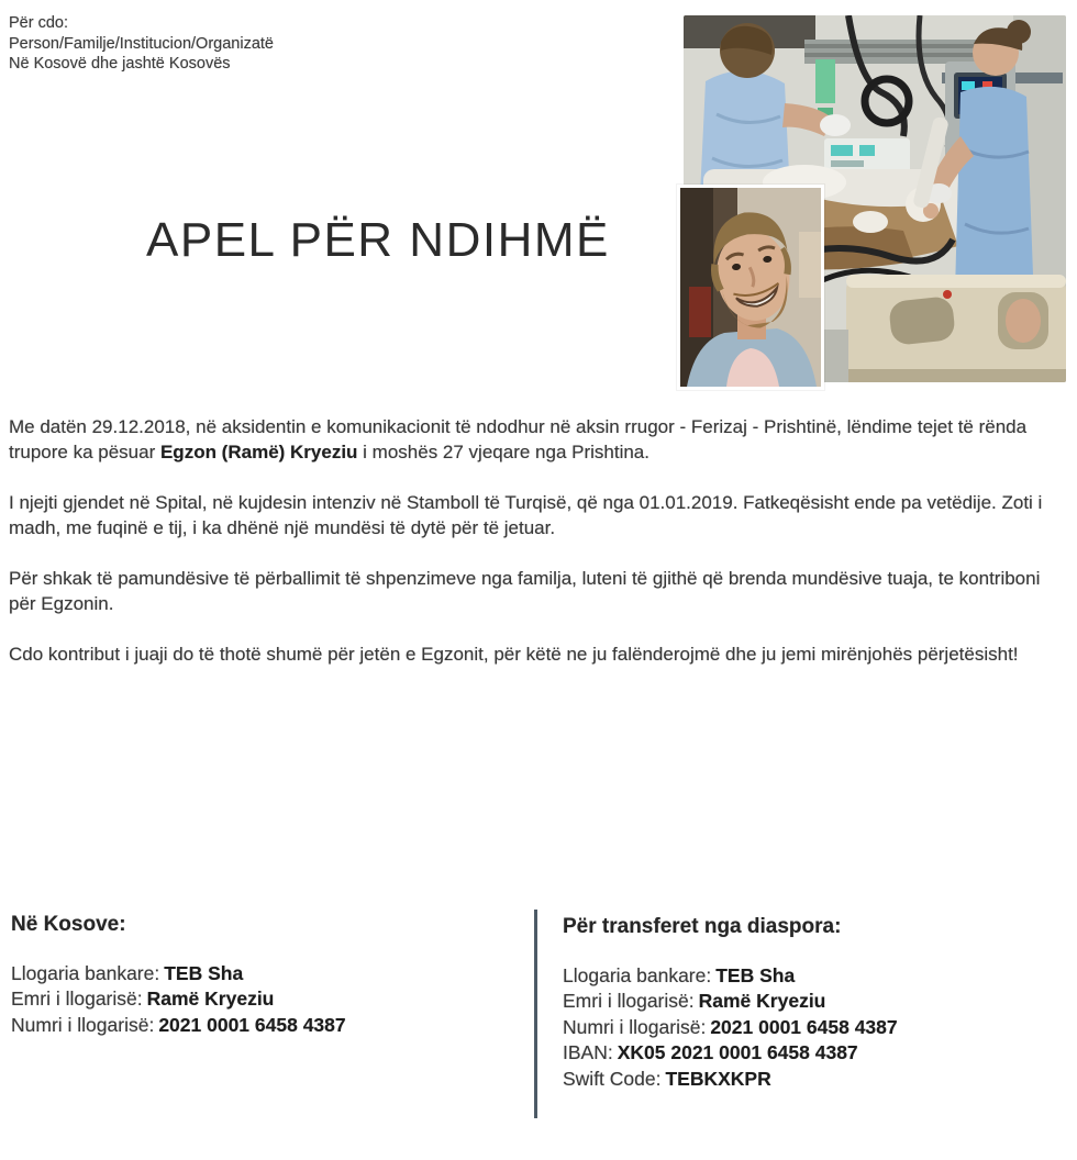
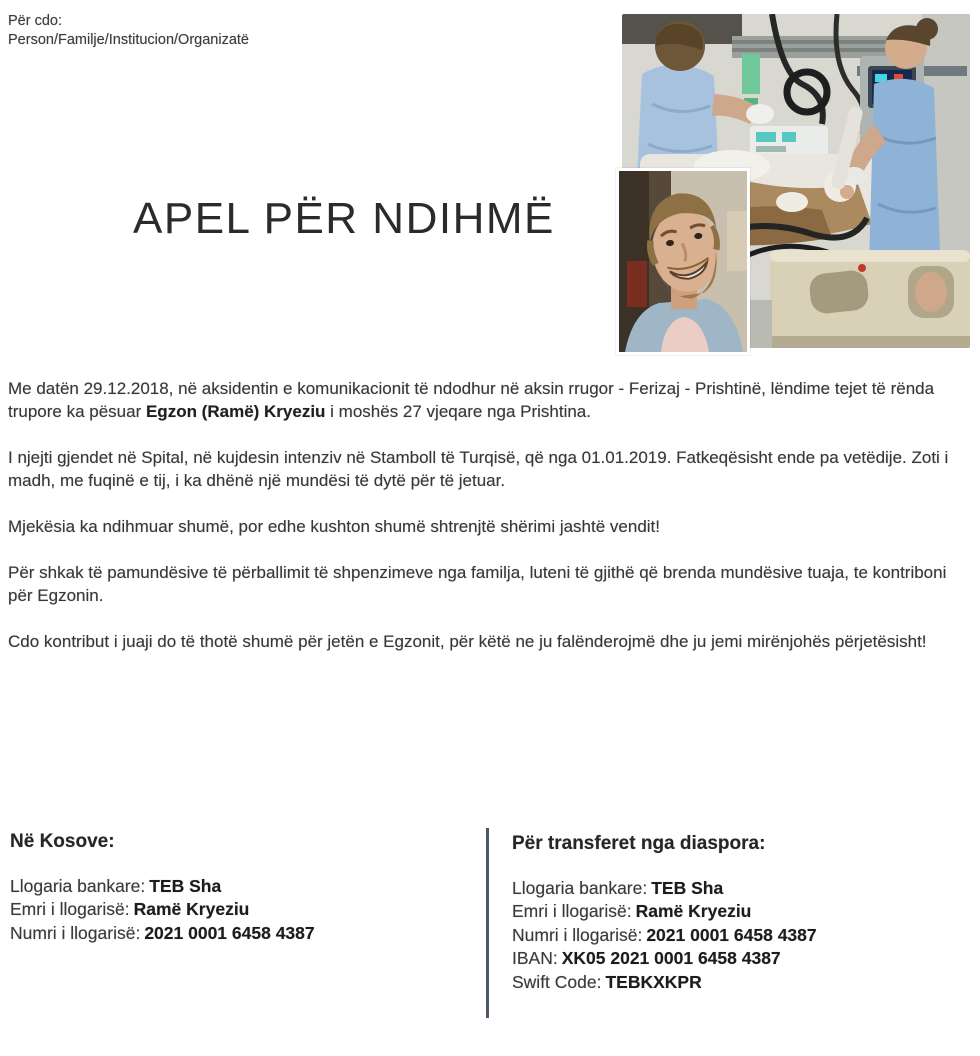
  Për cdo:
  Person/Familje/Institucion/Organizatë
- Në Kosovë dhe jashtë Kosovës
  APEL PËR NDIHMË
  Me datën 29.12.2018, në aksidentin e komunikacionit të ndodhur në aksin rrugor - Ferizaj - Prishtinë, lëndime tejet të rënda trupore ka pësuar Egzon (Ramë) Kryeziu i moshës 27 vjeqare nga Prishtina.
  I njejti gjendet në Spital, në kujdesin intenziv në Stamboll të Turqisë, që nga 01.01.2019. Fatkeqësisht ende pa vetëdije. Zoti i madh, me fuqinë e tij, i ka dhënë një mundësi të dytë për të jetuar.
+ Mjekësia ka ndihmuar shumë, por edhe kushton shumë shtrenjtë shërimi jashtë vendit!
  Për shkak të pamundësive të përballimit të shpenzimeve nga familja, luteni të gjithë që brenda mundësive tuaja, te kontriboni për Egzonin.
  Cdo kontribut i juaji do të thotë shumë për jetën e Egzonit, për këtë ne ju falënderojmë dhe ju jemi mirënjohës përjetësisht!
  Në Kosove:
  Llogaria bankare: TEB Sha
  Emri i llogarisë: Ramë Kryeziu
  Numri i llogarisë: 2021 0001 6458 4387
  Për transferet nga diaspora:
  Llogaria bankare: TEB Sha
  Emri i llogarisë: Ramë Kryeziu
  Numri i llogarisë: 2021 0001 6458 4387
  IBAN: XK05 2021 0001 6458 4387
  Swift Code: TEBKXKPR
